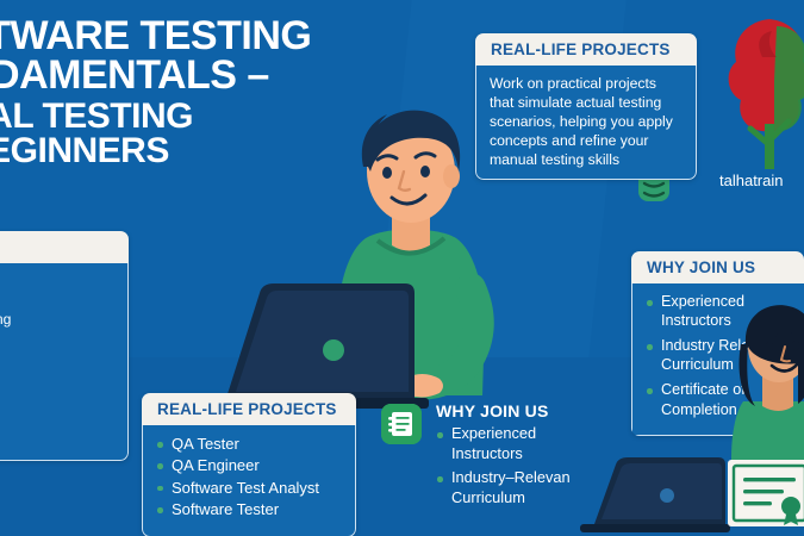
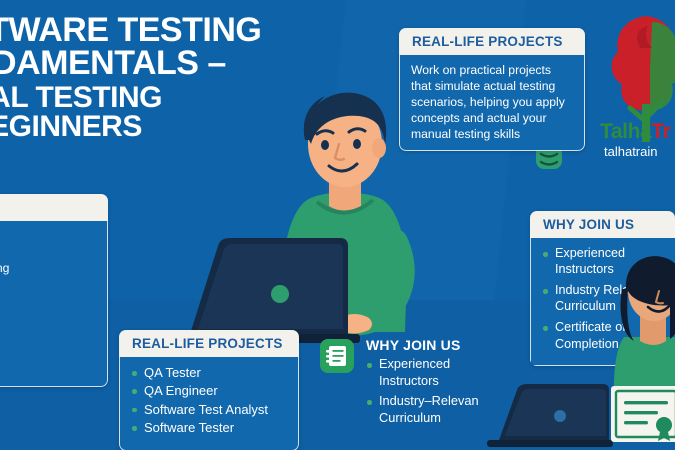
  WARE TESTING
  DAMENTALS –
  L TESTING
  GINNERS
+ TalhaTr
  talhatrain
  REAL-LIFE PROJECTS
- Work on practical projects that simulate actual testing scenarios, helping you apply concepts and refine your manual testing skills
+ Work on practical projects that simulate actual testing scenarios, helping you apply concepts and actual your manual testing skills
  REAL-LIFE PROJECTS
  QA Tester
  QA Engineer
  Software Test Analyst
  Software Tester
  WHY JOIN US
  Experienced Instructors
  Industry–Relevan Curriculum
  WHY JOIN US
  Experienced Instructors
  Industry Rel Curriculum
  Certificate o Completion
